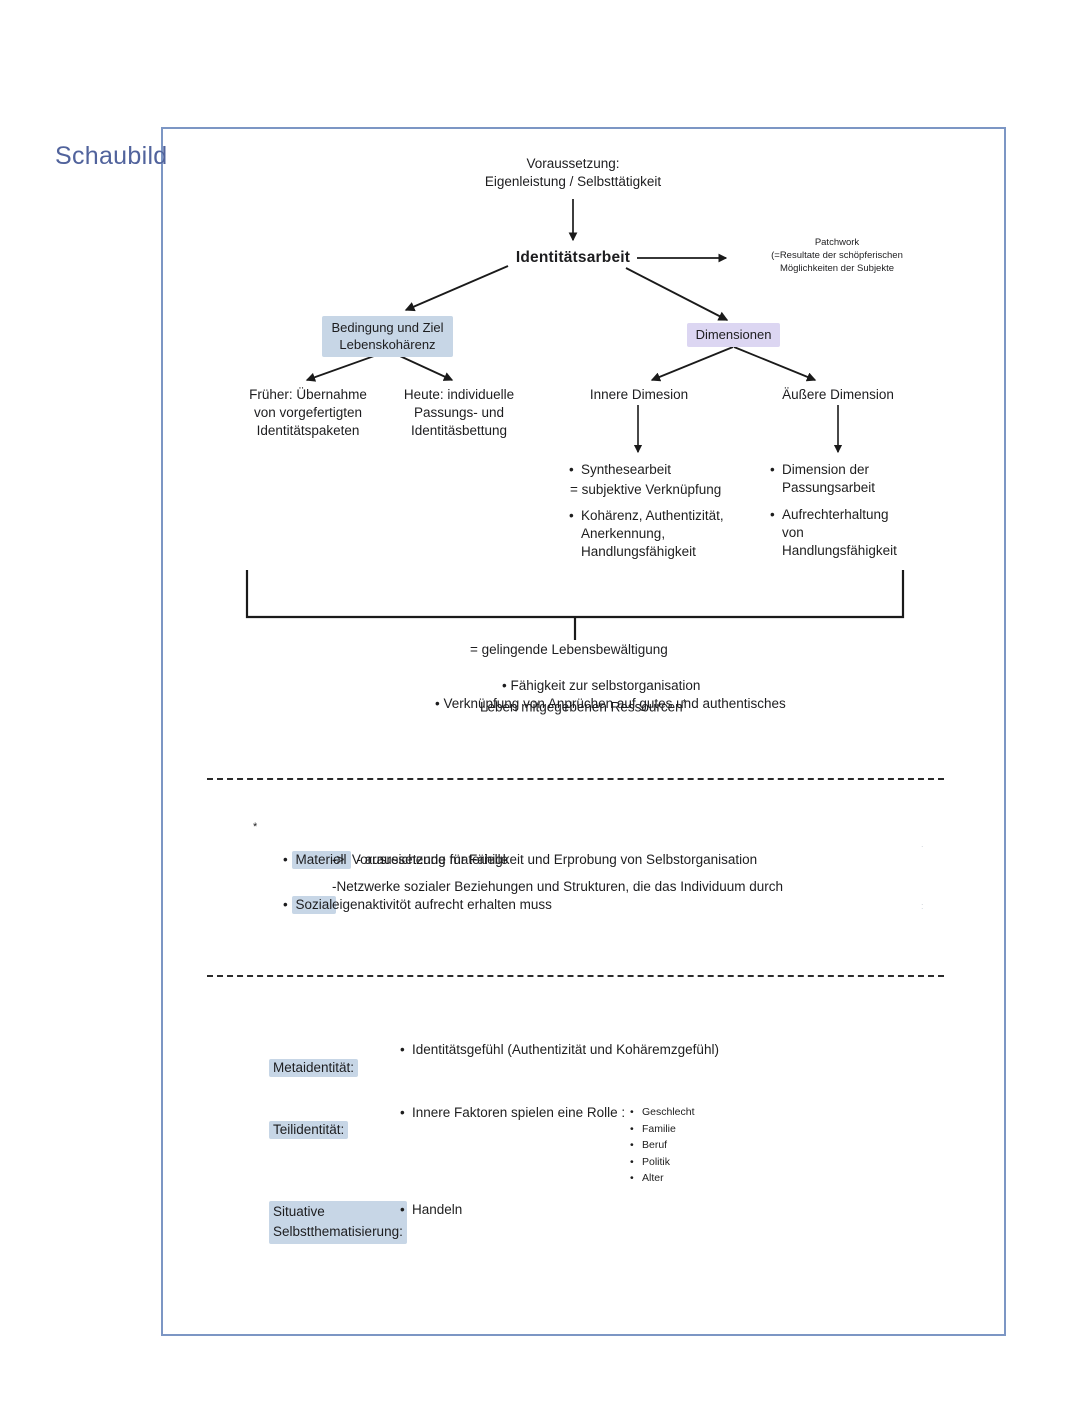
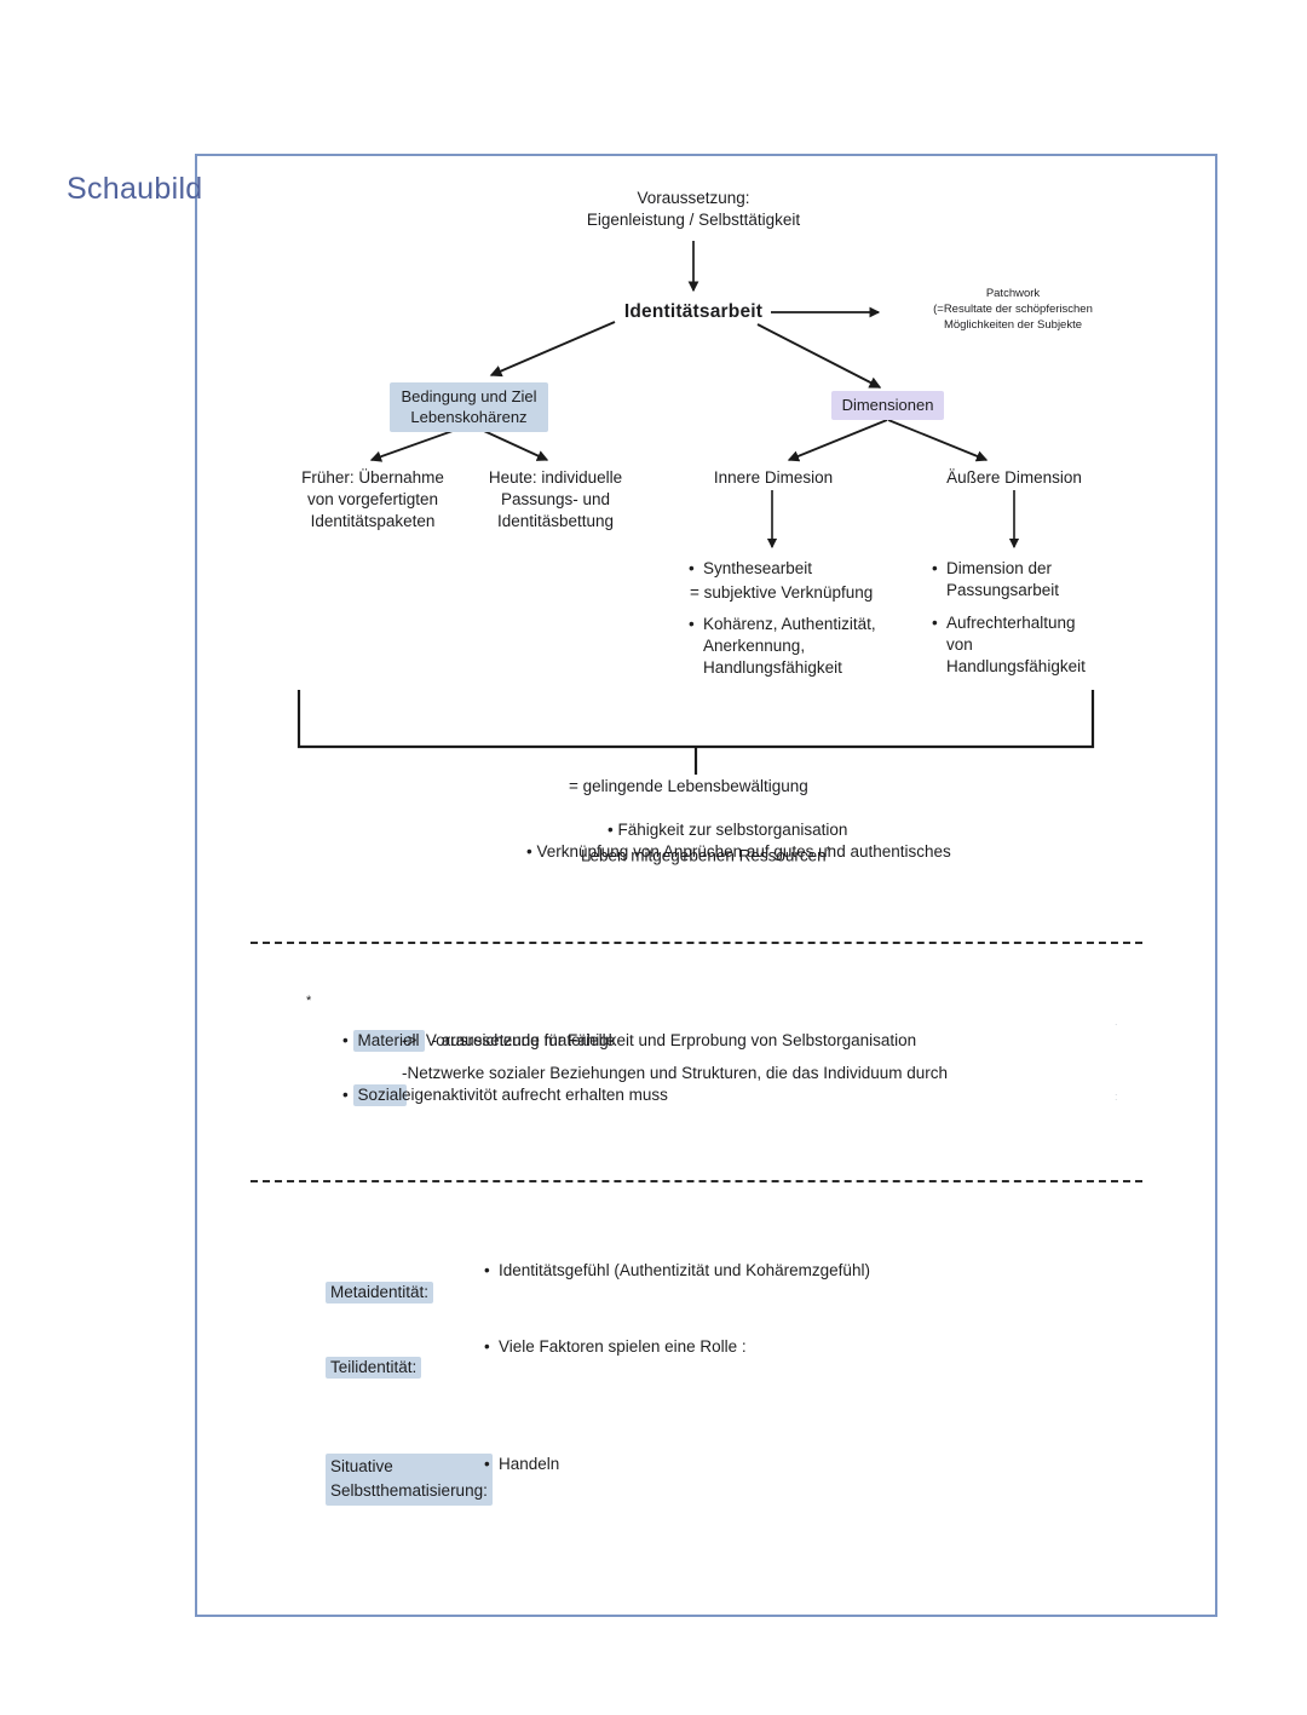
  Schaubild
  Voraussetzung:
  Eigenleistung / Selbsttätigkeit
  Identitätsarbeit
  Patchwork
  (=Resultate der schöpferischen
  Möglichkeiten der Subjekte
  Bedingung und Ziel
  Lebenskohärenz
  Dimensionen
  Früher: Übernahme
  von vorgefertigten
  Identitätspaketen
  Heute: individuelle
  Passungs- und
  Identitäsbettung
  Innere Dimesion
  Äußere Dimension
  Synthesearbeit
  = subjektive Verknüpfung
  Kohärenz, Authentizität,
  Anerkennung,
  Handlungsfähigkeit
  Dimension der
  Passungsarbeit
  Aufrechterhaltung
  von
  Handlungsfähigkeit
  = gelingende Lebensbewältigung
  • Fähigkeit zur selbstorganisation
  • Verknüpfung von Anprüchen auf gutes und authentisches
  Leben mitgegebenen Ressourcen*
  *
  • Materiell - ausreichende materielle
  -> Vorraussetzung für Fähigkeit und Erprobung von Selbstorganisation
  • Sozial
  -Netzwerke sozialer Beziehungen und Strukturen, die das Individuum durch
  eigenaktivitöt aufrecht erhalten muss
  .
  :
  Metaidentität:
  Identitätsgefühl (Authentizität und Kohäremzgefühl)
  Teilidentität:
- Innere Faktoren spielen eine Rolle :
+ Viele Faktoren spielen eine Rolle :
- Geschlecht
- Familie
- Beruf
- Politik
- Alter
  Situative
  Selbstthematisierung:
  Handeln
